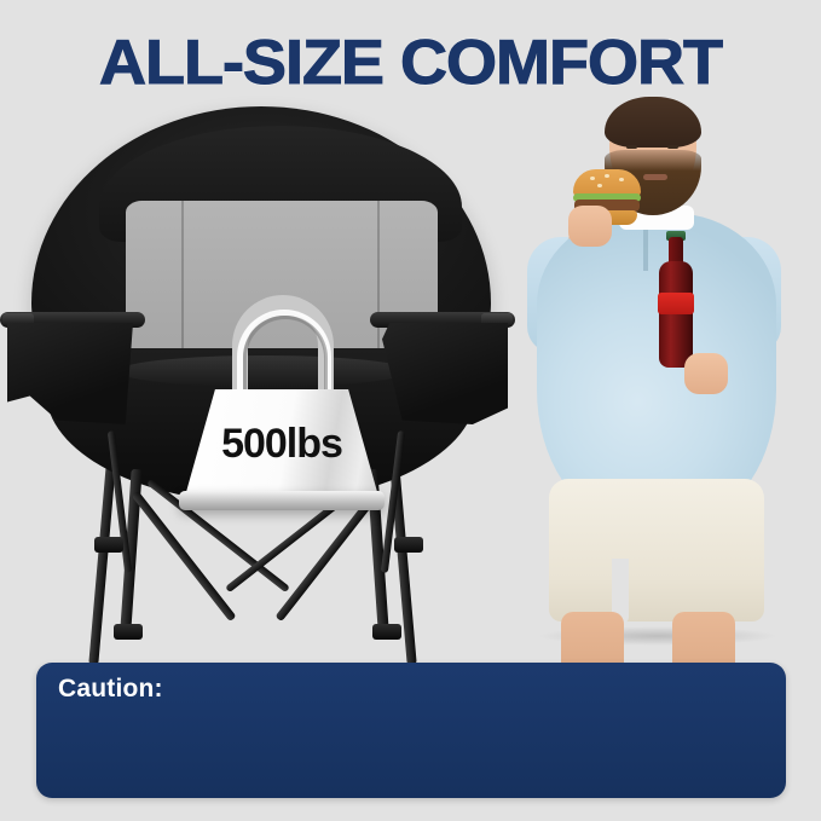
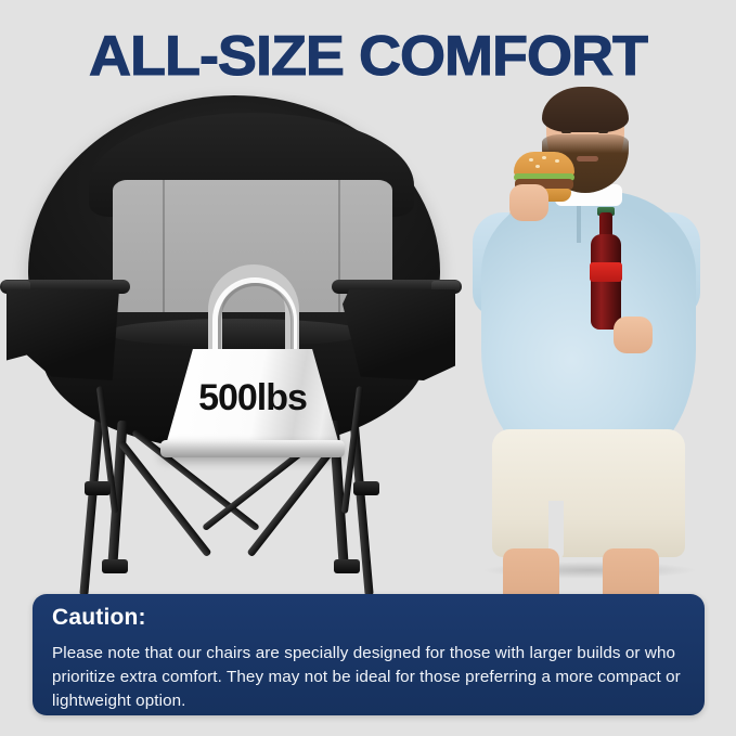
  ALL-SIZE COMFORT
  500lbs
  Caution:
+ Please note that our chairs are specially designed for those with larger builds or who prioritize extra comfort. They may not be ideal for those preferring a more compact or lightweight option.
